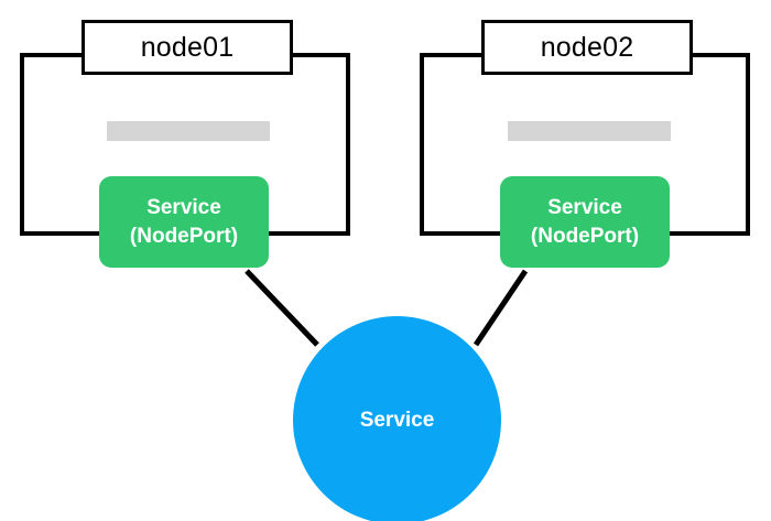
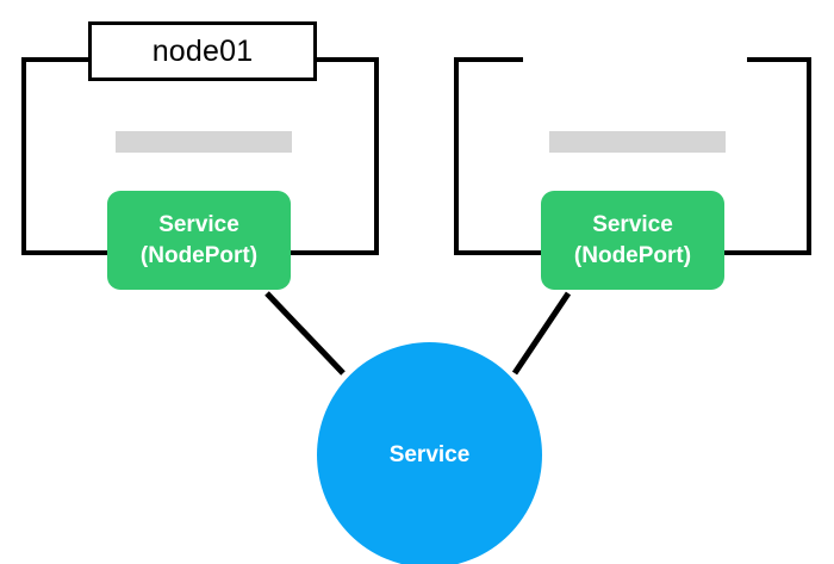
  node01
  Service
  (NodePort)
- node02
  Service
  (NodePort)
  Service
